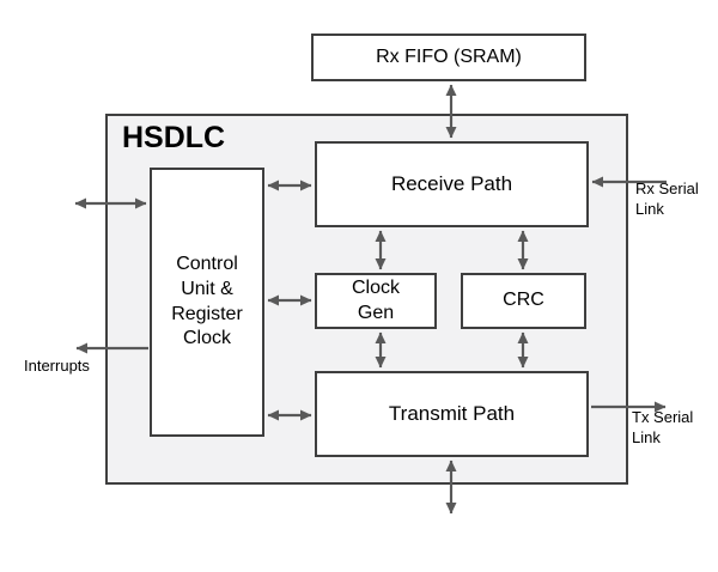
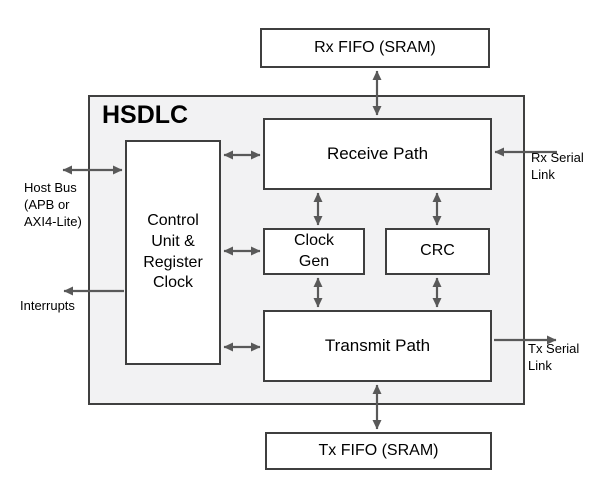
  HSDLC
  Rx FIFO (SRAM)
  Receive Path
  Control Unit & Register Clock
  Clock Gen
  CRC
  Transmit Path
+ Tx FIFO (SRAM)
+ Host Bus
+ (APB or
+ AXI4-Lite)
  Interrupts
  Rx Serial
  Link
  Tx Serial
  Link
